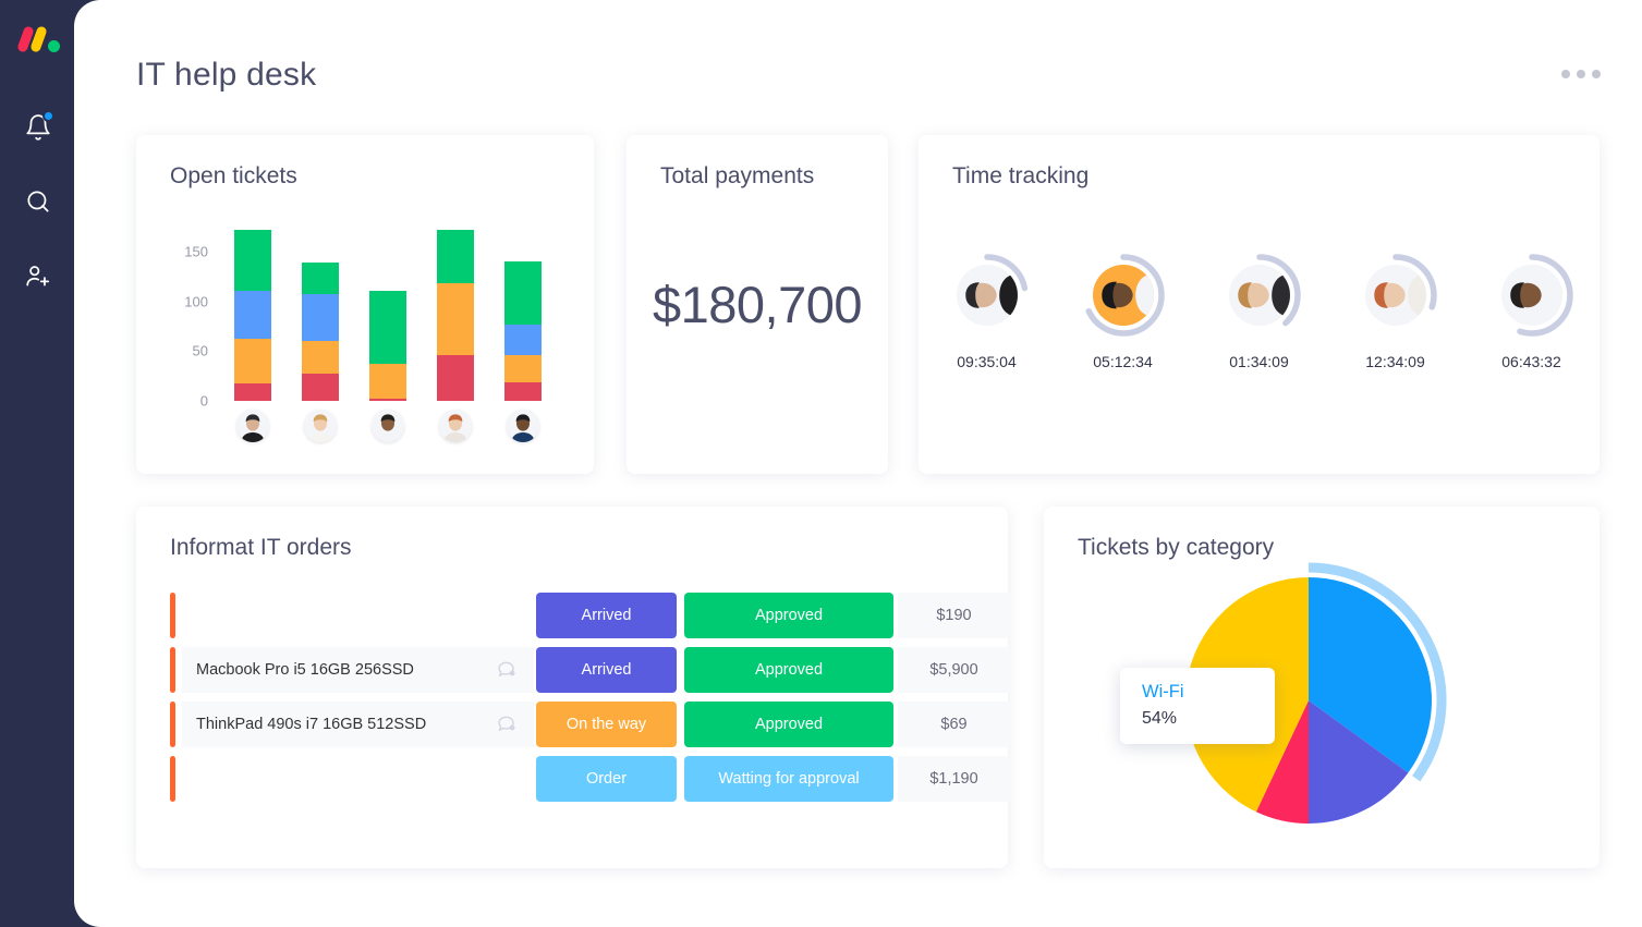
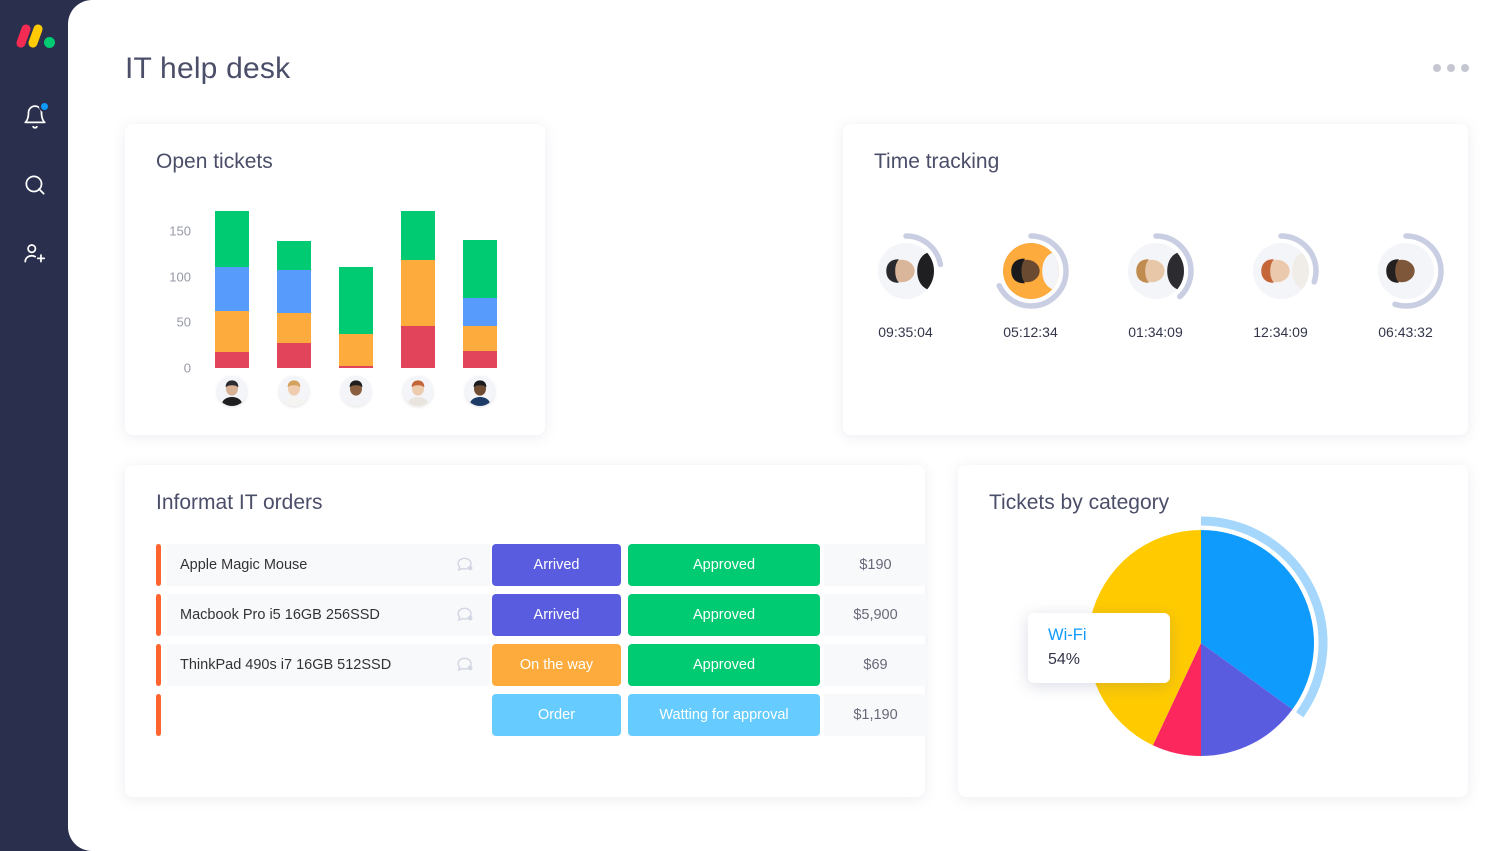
  IT help desk
  Open tickets
  0
  50
  100
  150
- Total payments
- $180,700
  Time tracking
  09:35:04
  05:12:34
  01:34:09
  12:34:09
  06:43:32
  Informat IT orders
+ Apple Magic Mouse
  Arrived
  Approved
  $190
  Macbook Pro i5 16GB 256SSD
  Arrived
  Approved
  $5,900
  ThinkPad 490s i7 16GB 512SSD
  On the way
  Approved
  $69
  Order
  Watting for approval
  $1,190
  Tickets by category
  Wi-Fi
  54%
